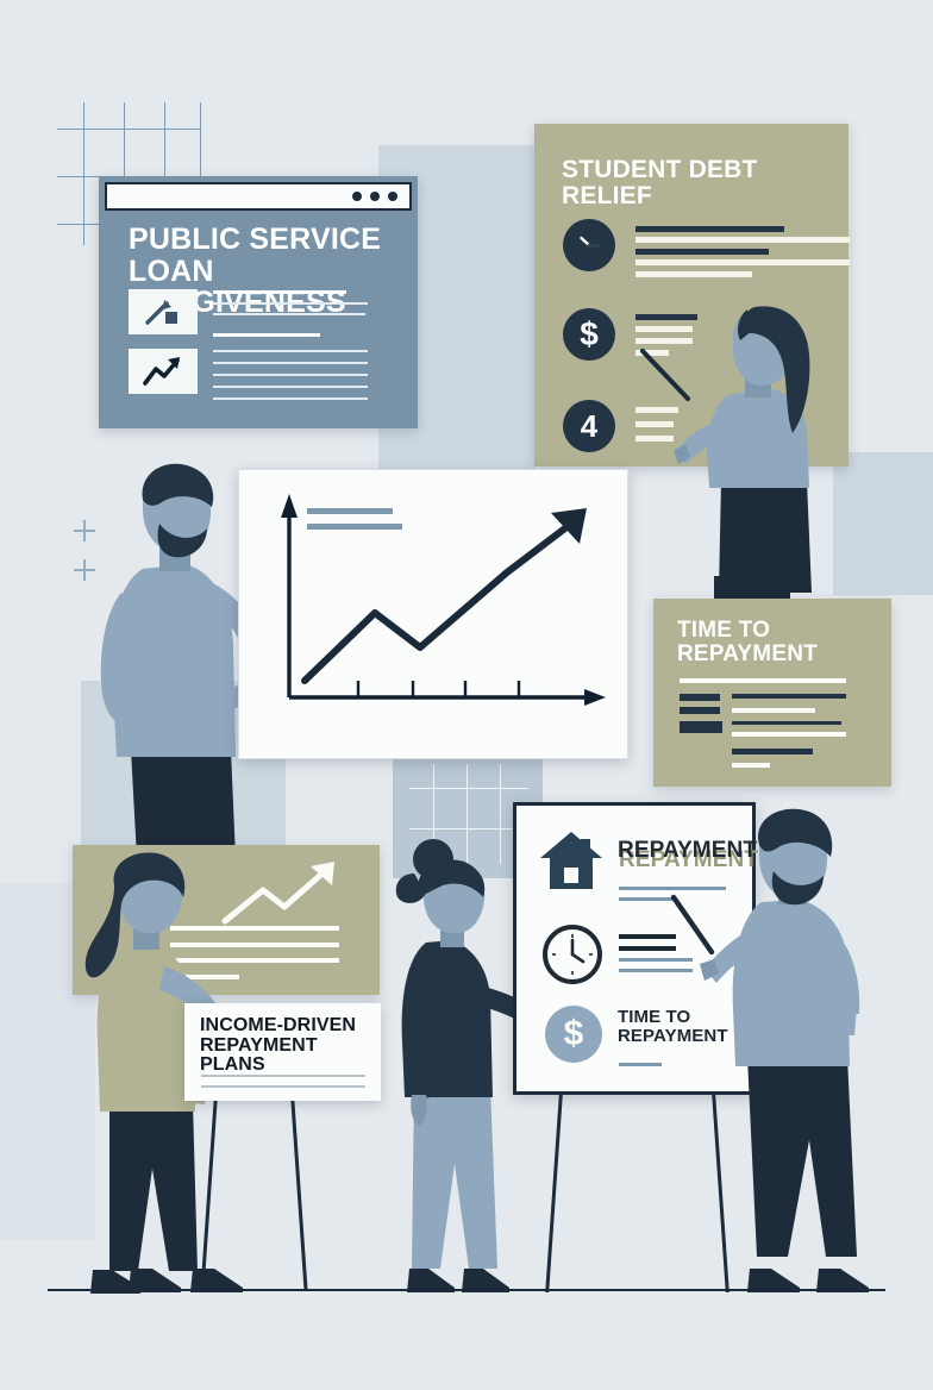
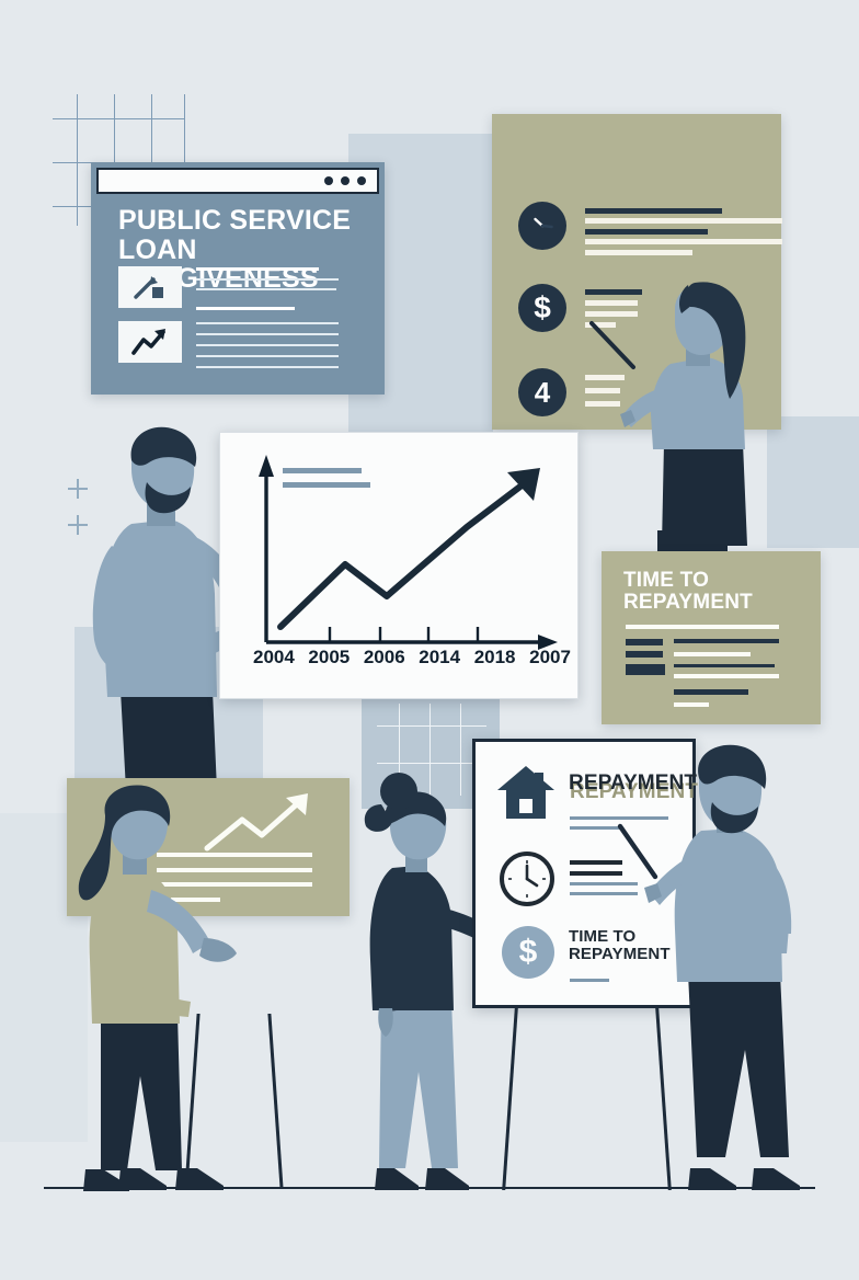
- STUDENT DEBT RELIEF
  $
  4
+ 2004
+ 2005
+ 2006
+ 2014
+ 2018
+ 2007
  TIME TO REPAYMENT
- INCOME-DRIVEN REPAYMENT PLANS
  REPAYMENT
  REPAYMENT
  $
  TIME TO REPAYMENT
